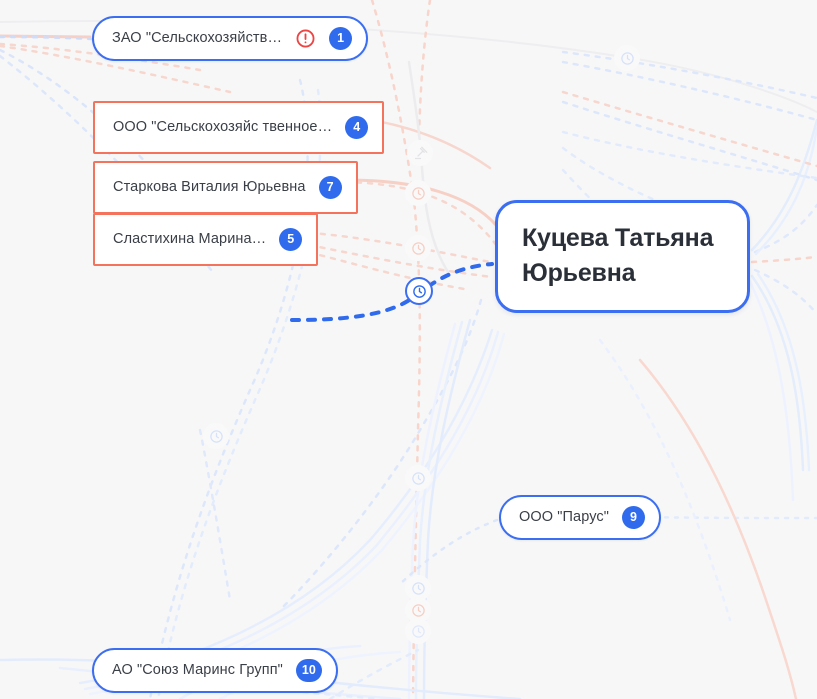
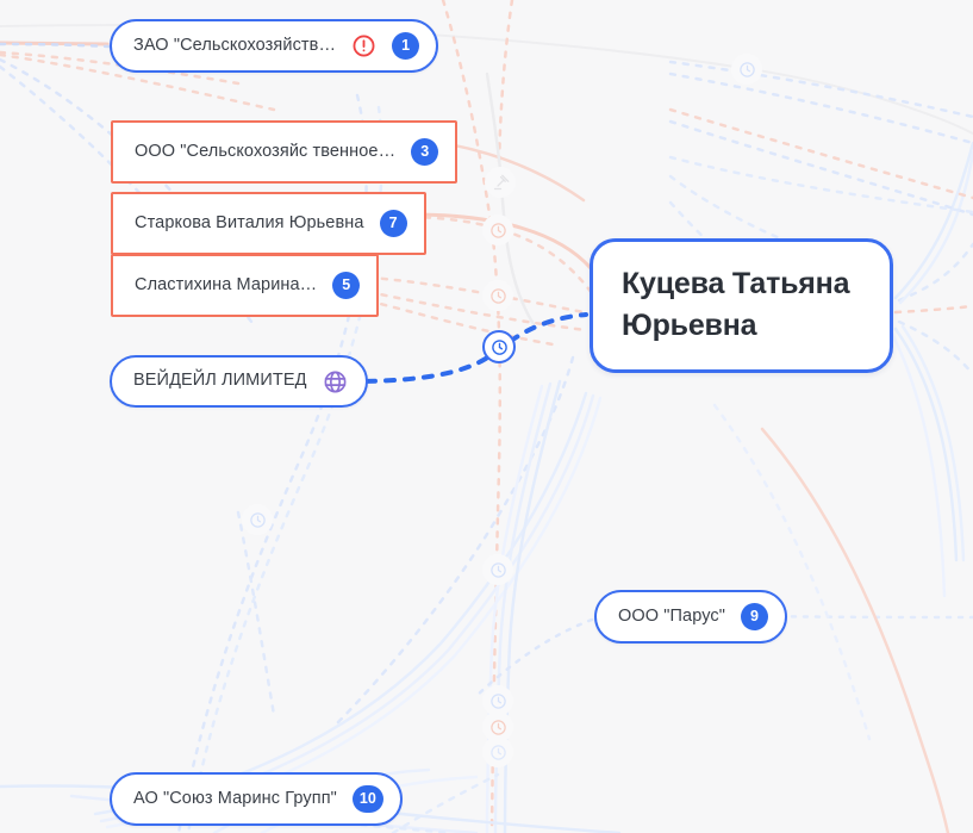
  ЗАО "Сельскохозяйств…
  1
  ООО "Сельскохозяйс твенное…
- 4
+ 3
  Старкова Виталия Юрьевна
  7
  Сластихина Марина…
  5
+ ВЕЙДЕЙЛ ЛИМИТЕД
  Куцева Татьяна Юрьевна
  ООО "Парус"
  9
  АО "Союз Маринс Групп"
  10
